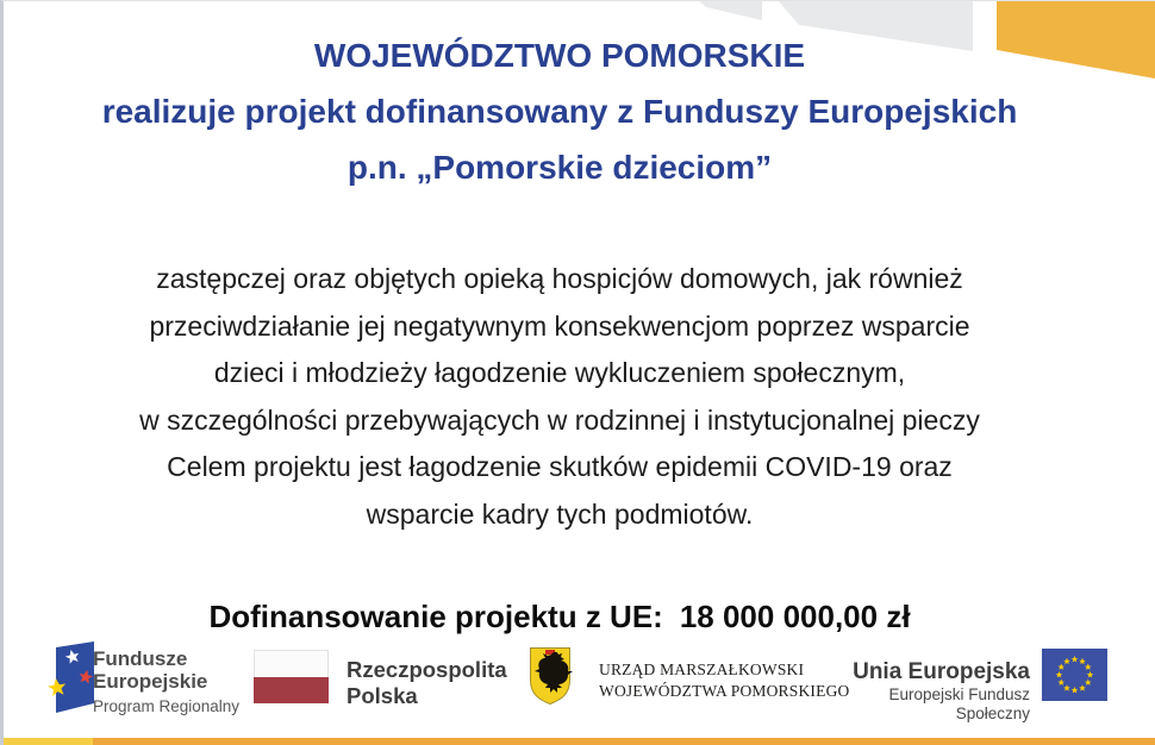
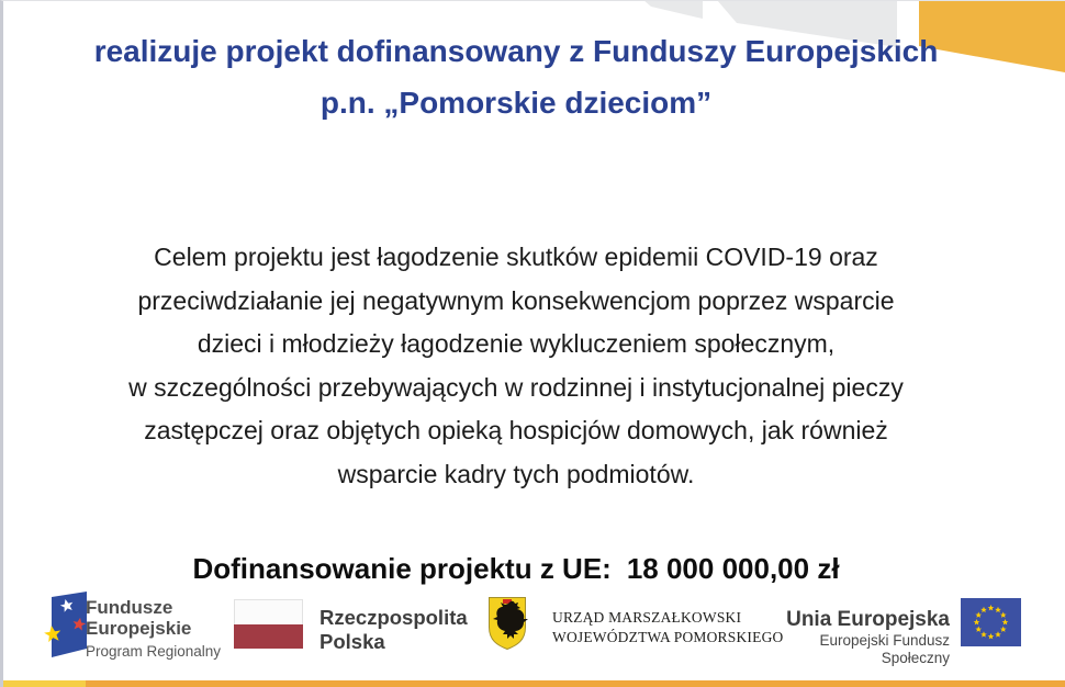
- WOJEWÓDZTWO POMORSKIE
  realizuje projekt dofinansowany z Funduszy Europejskich
  p.n. „Pomorskie dzieciom”
- zastępczej oraz objętych opieką hospicjów domowych, jak również
+ Celem projektu jest łagodzenie skutków epidemii COVID-19 oraz
  przeciwdziałanie jej negatywnym konsekwencjom poprzez wsparcie
  dzieci i młodzieży łagodzenie wykluczeniem społecznym,
  w szczególności przebywających w rodzinnej i instytucjonalnej pieczy
- Celem projektu jest łagodzenie skutków epidemii COVID-19 oraz
+ zastępczej oraz objętych opieką hospicjów domowych, jak również
  wsparcie kadry tych podmiotów.
  Dofinansowanie projektu z UE: 18 000 000,00 zł
  Fundusze
  Europejskie
  Program Regionalny
  Rzeczpospolita
  Polska
  URZĄD MARSZAŁKOWSKI
  WOJEWÓDZTWA POMORSKIE
  Unia Europejska
  Europejski Fundusz Społeczny
